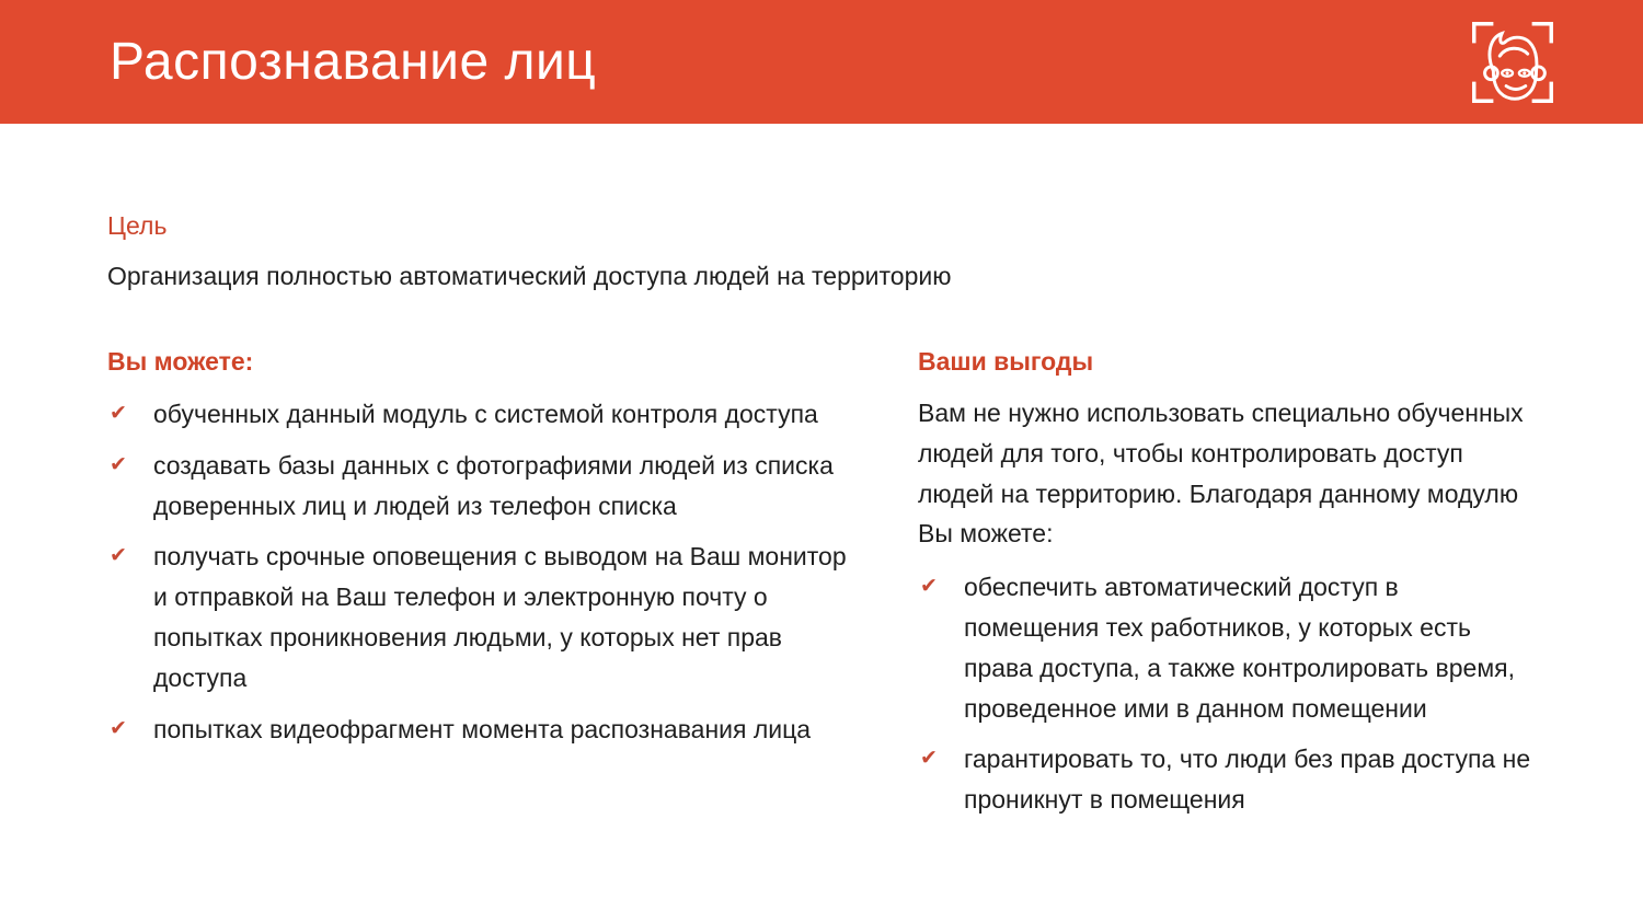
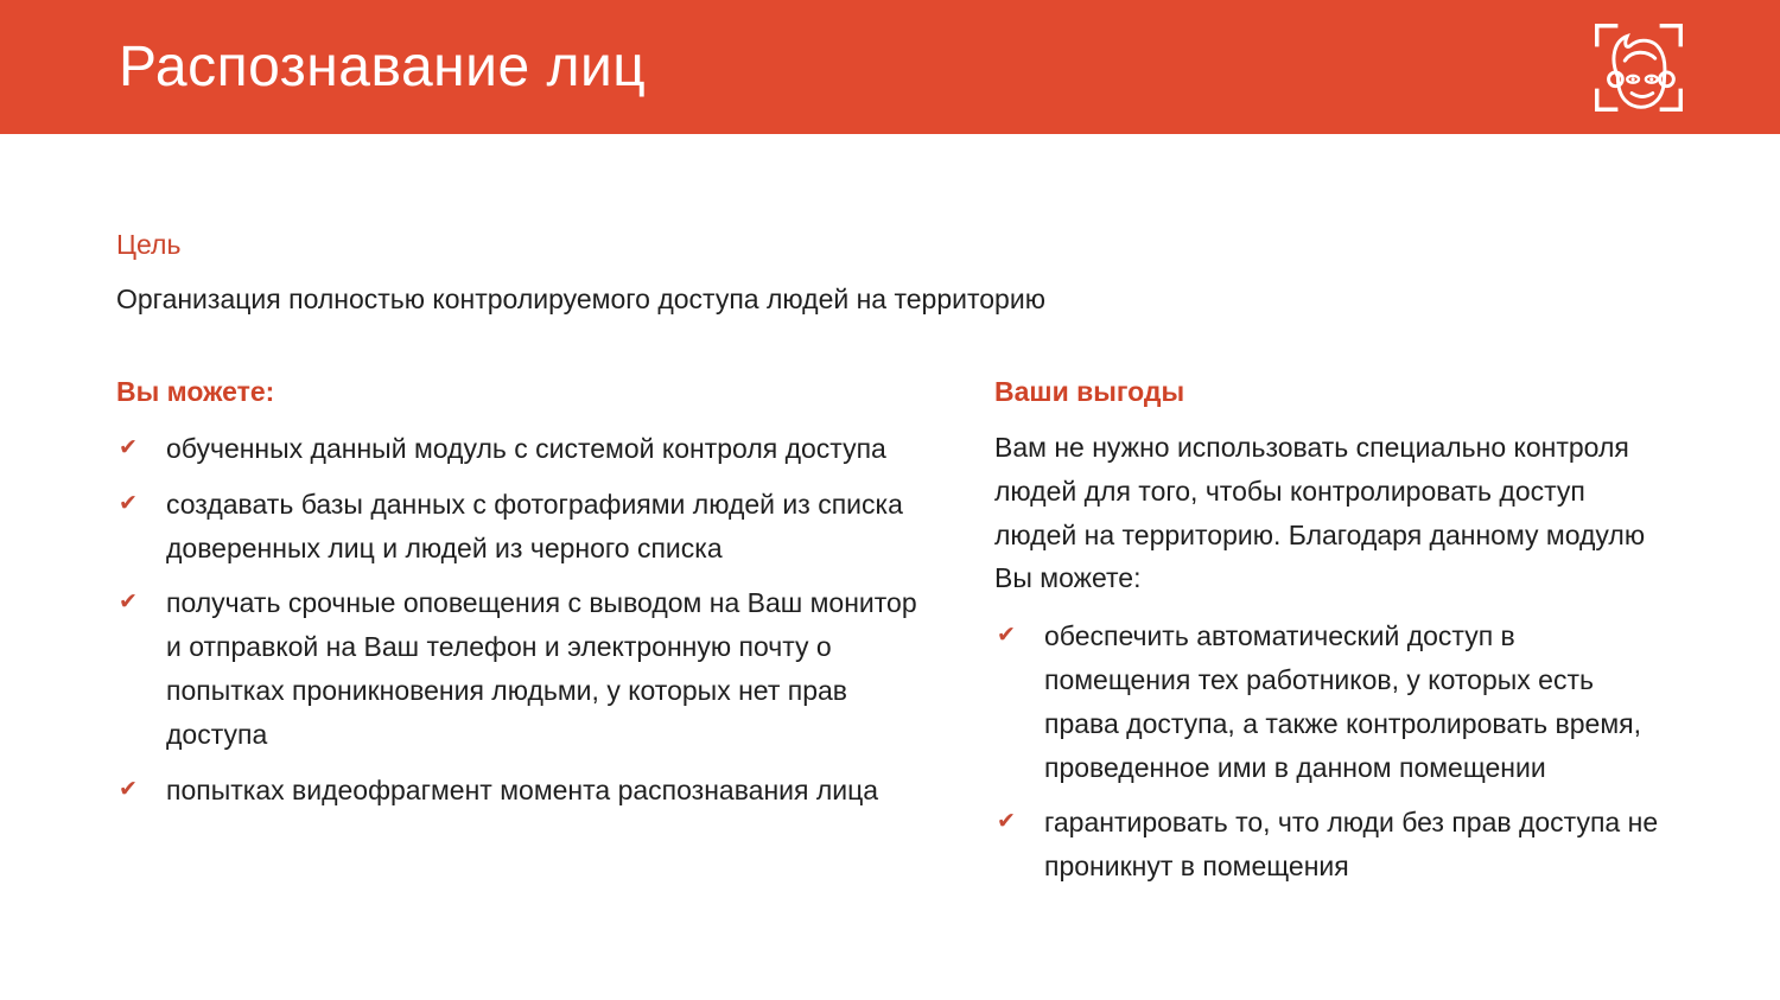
  Распознавание лиц
  Цель
- Организация полностью автоматический доступа людей на территорию
+ Организация полностью контролируемого доступа людей на территорию
  Вы можете:
  ✔
  обученных данный модуль с системой контроля доступа
  ✔
- создавать базы данных с фотографиями людей из списка доверенных лиц и людей из телефон списка
+ создавать базы данных с фотографиями людей из списка доверенных лиц и людей из черного списка
  ✔
  получать срочные оповещения с выводом на Ваш монитор и отправкой на Ваш телефон и электронную почту о попытках проникновения людьми, у которых нет прав доступа
  ✔
  попытках видеофрагмент момента распознавания лица
  Ваши выгоды
- Вам не нужно использовать специально обученных людей для того, чтобы контролировать доступ людей на территорию. Благодаря данному модулю Вы можете:
+ Вам не нужно использовать специально контроля людей для того, чтобы контролировать доступ людей на территорию. Благодаря данному модулю Вы можете:
  ✔
  обеспечить автоматический доступ в помещения тех работников, у которых есть права доступа, а также контролировать время, проведенное ими в данном помещении
  ✔
  гарантировать то, что люди без прав доступа не проникнут в помещения
